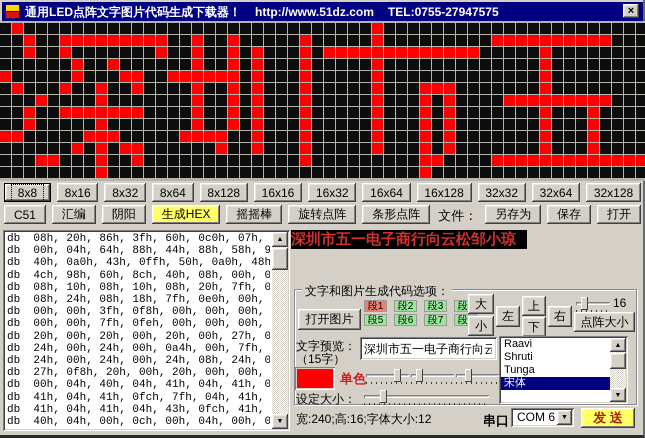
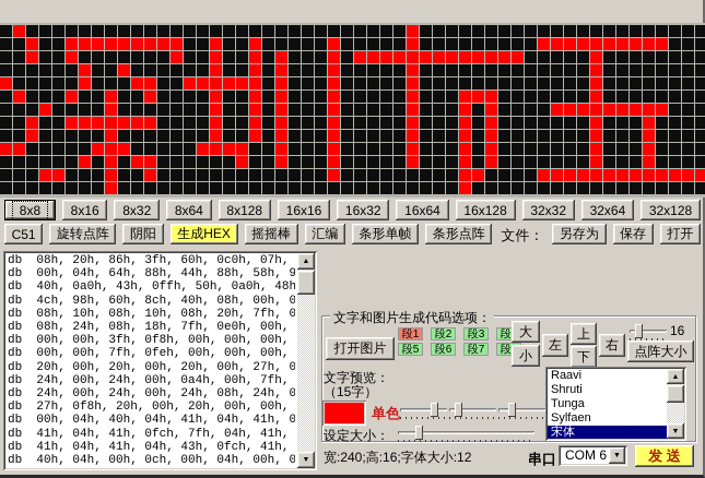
- 通用LED点阵文字图片代码生成下载器！ http://www.51dz.com TEL:0755-27947575
- ×
  8x8
  8x16
  8x32
  8x64
  8x128
  16x16
  16x32
  16x64
  16x128
  32x32
  32x64
  32x128
  C51
- 汇编
+ 旋转点阵
  阴阳
  生成HEX
  摇摇棒
- 旋转点阵
+ 汇编
+ 条形单帧
  条形点阵
  文件：
  另存为
  保存
  打开
  db 08h, 20h, 86h, 3fh, 60h, 0c0h, 07h,
  db 00h, 04h, 64h, 88h, 44h, 88h, 58h, 9
  db 40h, 0a0h, 43h, 0ffh, 50h, 0a0h, 48h
  db 4ch, 98h, 60h, 8ch, 40h, 08h, 00h, 0
  db 08h, 10h, 08h, 10h, 08h, 20h, 7fh, 0
  db 08h, 24h, 08h, 18h, 7fh, 0e0h, 00h,
  db 00h, 00h, 3fh, 0f8h, 00h, 00h, 00h,
  db 00h, 00h, 7fh, 0feh, 00h, 00h, 00h,
  db 20h, 00h, 20h, 00h, 20h, 00h, 27h, 0
  db 24h, 00h, 24h, 00h, 0a4h, 00h, 7fh,
  db 24h, 00h, 24h, 00h, 24h, 08h, 24h, 0
  db 27h, 0f8h, 20h, 00h, 20h, 00h, 00h,
  db 00h, 04h, 40h, 04h, 41h, 04h, 41h, 0
  db 41h, 04h, 41h, 0fch, 7fh, 04h, 41h,
  db 41h, 04h, 41h, 04h, 43h, 0fch, 41h,
  db 40h, 04h, 00h, 0ch, 00h, 04h, 00h, 0
- 深圳市五一电子商行向云松邹小琼
  文字和图片生成代码选项：
  打开图片
  段1
  段2
  段3
  段5
  段6
  段7
  大
  小
  左
  上
  下
  右
  16
  点阵大小
  文字预览：
  （15字）
- 深圳市五一电子商行向云
  Raavi
  Shruti
  Tunga
+ Sylfaen
  宋体
  单色
  设定大小：
  宽:240;高:16;字体大小:12
  COM 6
  发 送
